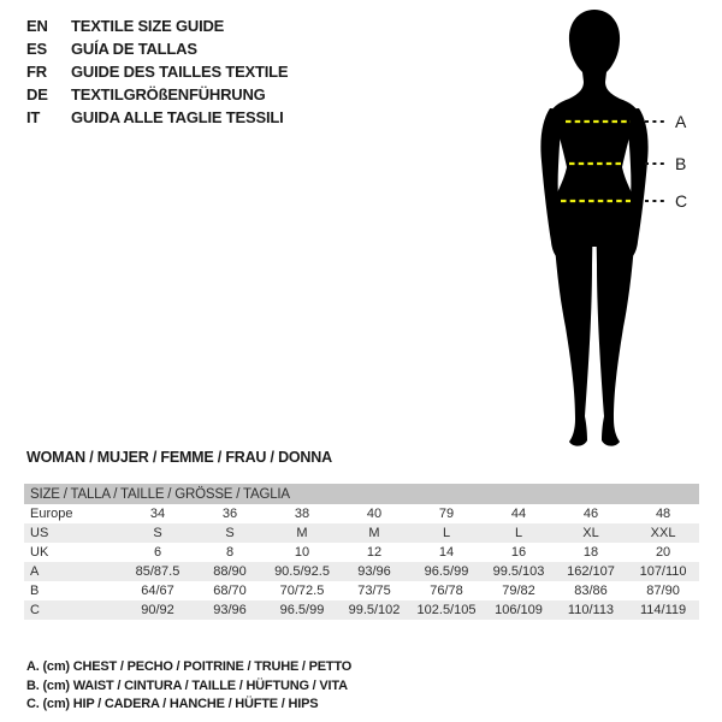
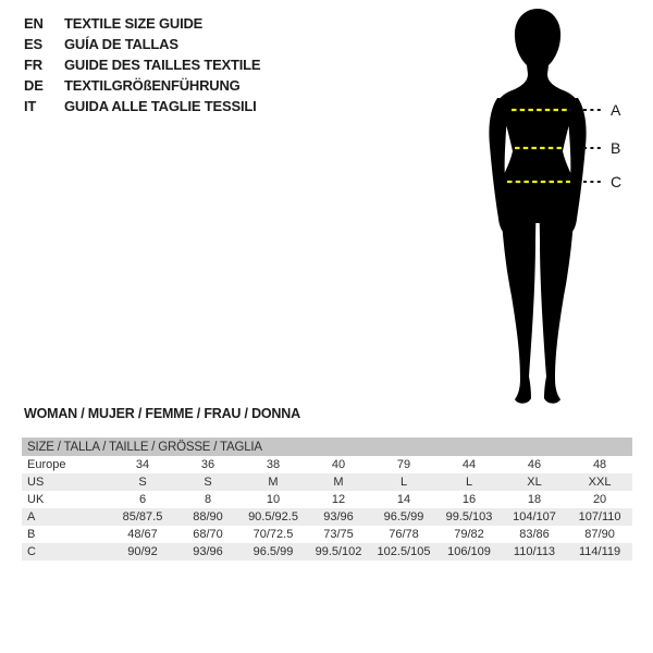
  EN
  TEXTILE SIZE GUIDE
  ES
  GUÍA DE TALLAS
  FR
  GUIDE DES TAILLES TEXTILE
  DE
  TEXTILGRÖßENFÜHRUNG
  IT
  GUIDA ALLE TAGLIE TESSILI
  A
  B
  C
  WOMAN / MUJER / FEMME / FRAU / DONNA
  SIZE / TALLA / TAILLE / GRÖSSE / TAGLIA
  Europe	34	36	38	40	79	44	46	48
  US	S	S	M	M	L	L	XL	XXL
  UK	6	8	10	12	14	16	18	20
- A	85/87.5	88/90	90.5/92.5	93/96	96.5/99	99.5/103	162/107	107/110
+ A	85/87.5	88/90	90.5/92.5	93/96	96.5/99	99.5/103	104/107	107/110
- B	64/67	68/70	70/72.5	73/75	76/78	79/82	83/86	87/90
+ B	48/67	68/70	70/72.5	73/75	76/78	79/82	83/86	87/90
  C	90/92	93/96	96.5/99	99.5/102	102.5/105	106/109	110/113	114/119
- A. (cm) CHEST / PECHO / POITRINE / TRUHE / PETTO
- B. (cm) WAIST / CINTURA / TAILLE / HÜFTUNG / VITA
- C. (cm) HIP / CADERA / HANCHE / HÜFTE / HIPS
